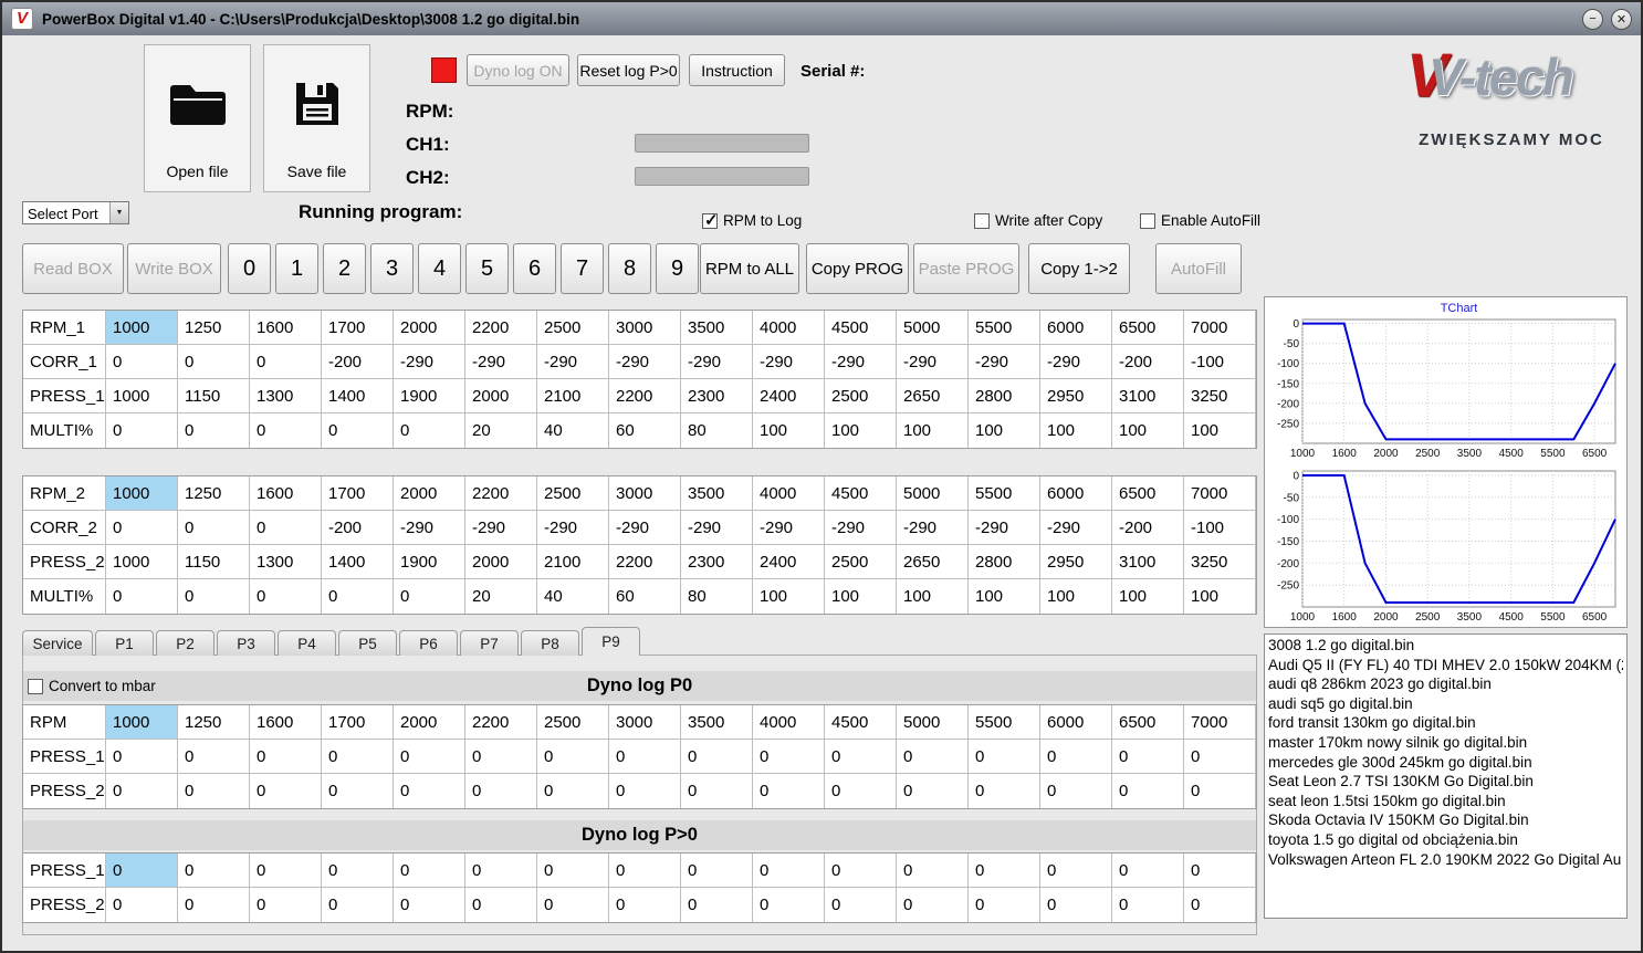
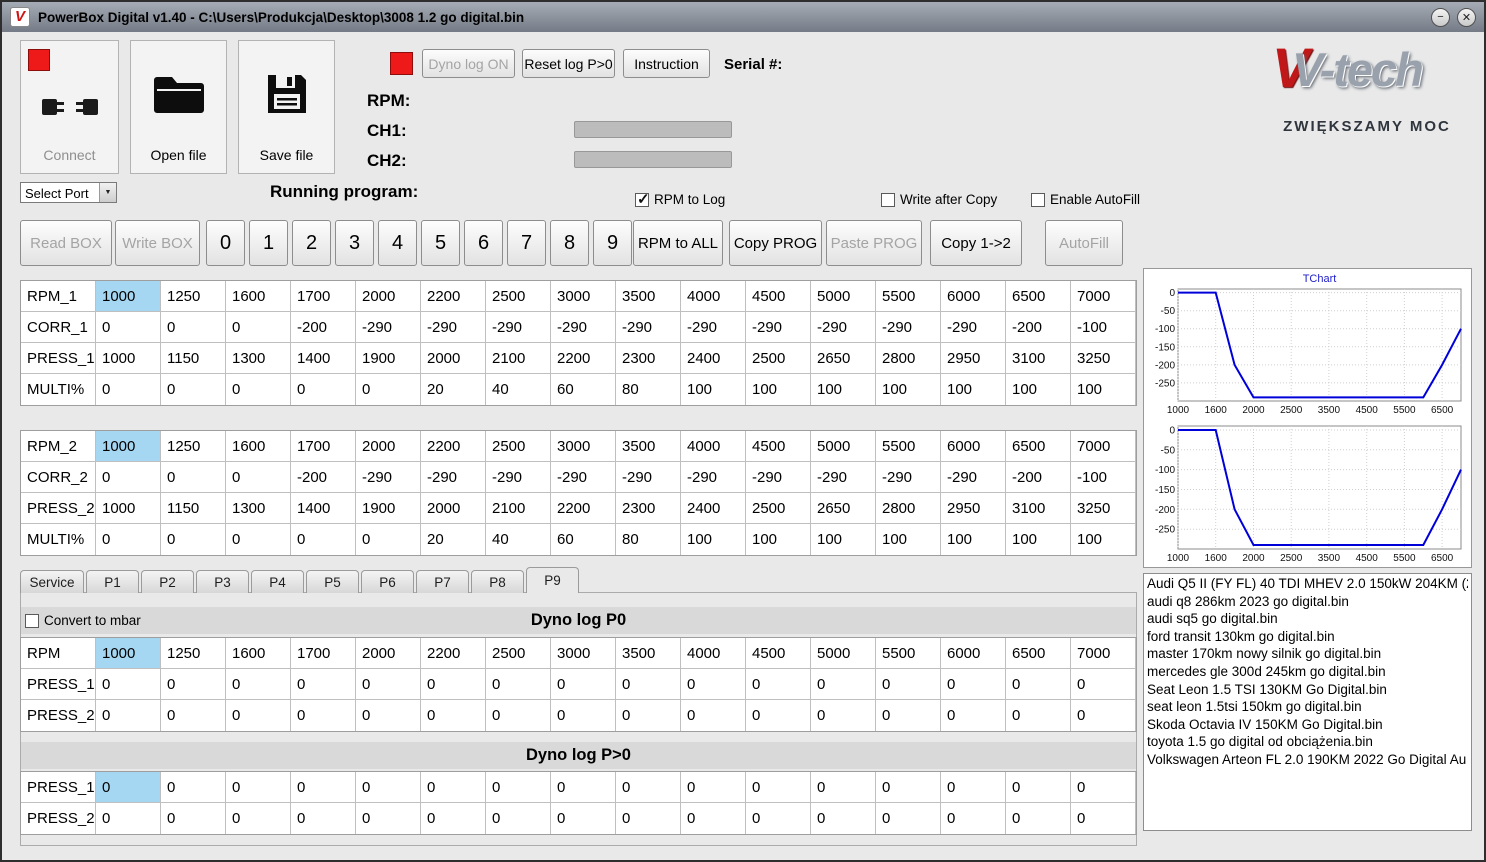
  V
  PowerBox Digital v1.40 - C:\Users\Produkcja\Desktop\3008 1.2 go digital.bin
  −
  ✕
+ Connect
  Open file
  Save file
  Dyno log ON
  Reset log P>0
  Instruction
  Serial #:
  RPM:
  CH1:
  CH2:
  Running program:
  Select Port
  RPM to Log
  Write after Copy
  Enable AutoFill
  V
  V-tech
  ZWIĘKSZAMY MOC
  Read BOX
  Write BOX
  0
  1
  2
  3
  4
  5
  6
  7
  8
  9
  RPM to ALL
  Copy PROG
  Paste PROG
  Copy 1->2
  AutoFill
  RPM_1
  1000
  1250
  1600
  1700
  2000
  2200
  2500
  3000
  3500
  4000
  4500
  5000
  5500
  6000
  6500
  7000
  CORR_1
  0
  0
  0
  -200
  -290
  -290
  -290
  -290
  -290
  -290
  -290
  -290
  -290
  -290
  -200
  -100
  PRESS_1
  1000
  1150
  1300
  1400
  1900
  2000
  2100
  2200
  2300
  2400
  2500
  2650
  2800
  2950
  3100
  3250
  MULTI%
  0
  0
  0
  0
  0
  20
  40
  60
  80
  100
  100
  100
  100
  100
  100
  100
  RPM_2
  1000
  1250
  1600
  1700
  2000
  2200
  2500
  3000
  3500
  4000
  4500
  5000
  5500
  6000
  6500
  7000
  CORR_2
  0
  0
  0
  -200
  -290
  -290
  -290
  -290
  -290
  -290
  -290
  -290
  -290
  -290
  -200
  -100
  PRESS_2
  1000
  1150
  1300
  1400
  1900
  2000
  2100
  2200
  2300
  2400
  2500
  2650
  2800
  2950
  3100
  3250
  MULTI%
  0
  0
  0
  0
  0
  20
  40
  60
  80
  100
  100
  100
  100
  100
  100
  100
  Service
  P1
  P2
  P3
  P4
  P5
  P6
  P7
  P8
  P9
  Dyno log P0
  Convert to mbar
  RPM
  1000
  1250
  1600
  1700
  2000
  2200
  2500
  3000
  3500
  4000
  4500
  5000
  5500
  6000
  6500
  7000
  PRESS_1
  0
  0
  0
  0
  0
  0
  0
  0
  0
  0
  0
  0
  0
  0
  0
  0
  PRESS_2
  0
  0
  0
  0
  0
  0
  0
  0
  0
  0
  0
  0
  0
  0
  0
  0
  Dyno log P>0
  PRESS_1
  0
  0
  0
  0
  0
  0
  0
  0
  0
  0
  0
  0
  0
  0
  0
  0
  PRESS_2
  0
  0
  0
  0
  0
  0
  0
  0
  0
  0
  0
  0
  0
  0
  0
  0
  0
  -50
  -100
  -150
  -200
  -250
  1000
  1600
  2000
  2500
  3500
  4500
  5500
  6500
  TChart
  0
  -50
  -100
  -150
  -200
  -250
  1000
  1600
  2000
  2500
  3500
  4500
  5500
  6500
- 3008 1.2 go digital.bin
  Audi Q5 II (FY FL) 40 TDI MHEV 2.0 150kW 204KM (
  audi q8 286km 2023 go digital.bin
  audi sq5 go digital.bin
  ford transit 130km go digital.bin
  master 170km nowy silnik go digital.bin
  mercedes gle 300d 245km go digital.bin
- Seat Leon 2.7 TSI 130KM Go Digital.bin
+ Seat Leon 1.5 TSI 130KM Go Digital.bin
  seat leon 1.5tsi 150km go digital.bin
  Skoda Octavia IV 150KM Go Digital.bin
  toyota 1.5 go digital od obciążenia.bin
  Volkswagen Arteon FL 2.0 190KM 2022 Go Digital Au
